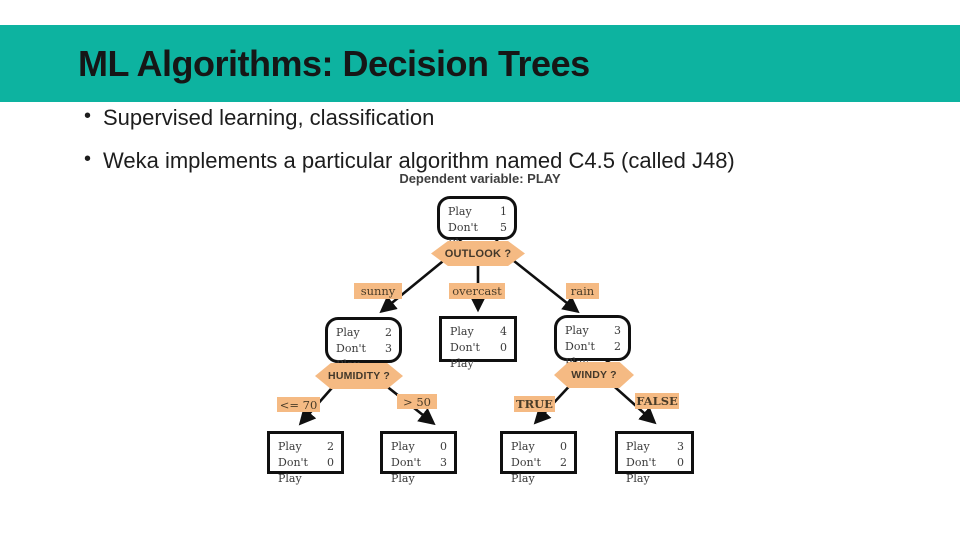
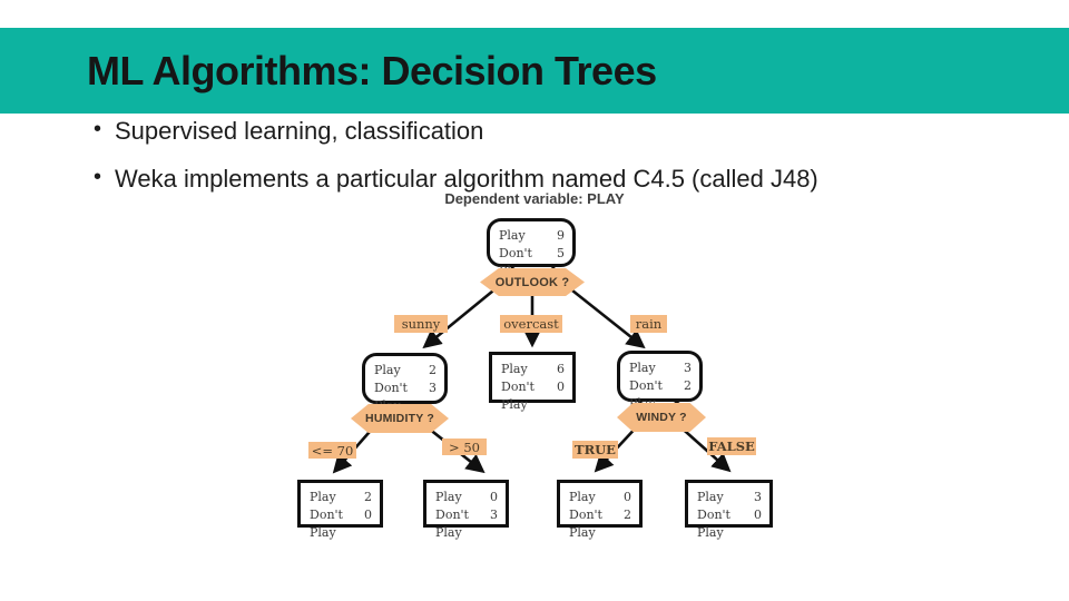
  ML Algorithms: Decision Trees
  •
  Supervised learning, classification
  •
  Weka implements a particular algorithm named C4.5 (called J48)
  Dependent variable: PLAY
  Play
- 1
+ 9
  5
  OUTLOOK ?
  sunny
  overcast
  rain
  Play
  2
  3
  Play
- 4
+ 6
  Don't Play
  0
  Play
  3
  2
  HUMIDITY ?
  WINDY ?
  <= 70
  > 50
  TRUE
  FALSE
  Play
  2
  Don't Play
  0
  Play
  0
  Don't Play
  3
  Play
  0
  Don't Play
  2
  Play
  3
  Don't Play
  0
